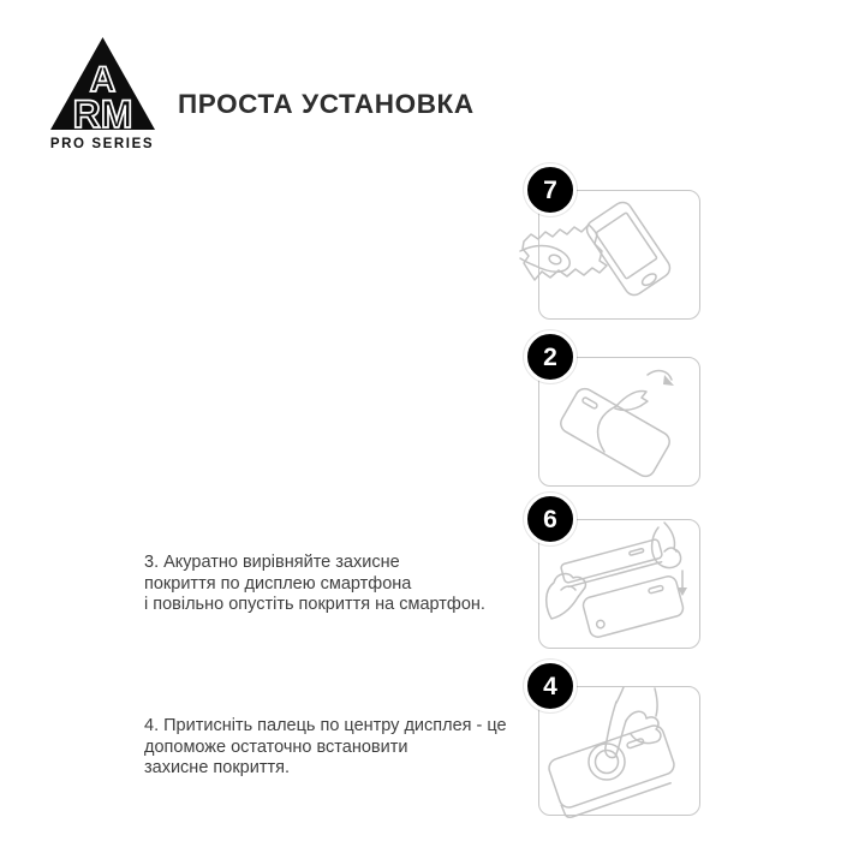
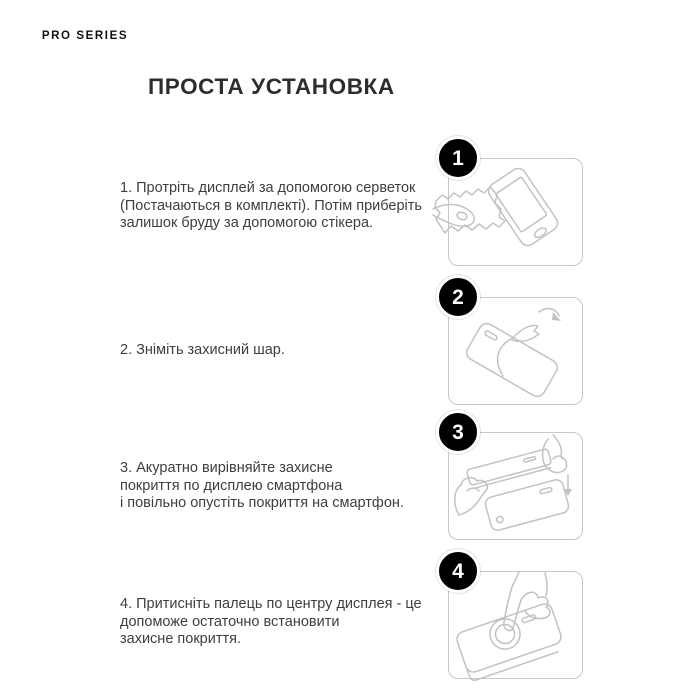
- A
- RM
  PRO SERIES
  ПРОСТА УСТАНОВКА
+ 1. Протріть дисплей за допомогою серветок
+ (Постачаються в комплекті). Потім приберіть
+ залишок бруду за допомогою стікера.
+ 2. Зніміть захисний шар.
  3. Акуратно вирівняйте захисне
  покриття по дисплею смартфона
  і повільно опустіть покриття на смартфон.
  4. Притисніть палець по центру дисплея - це
  допоможе остаточно встановити
  захисне покриття.
- 7
+ 1
  2
- 6
+ 3
  4
